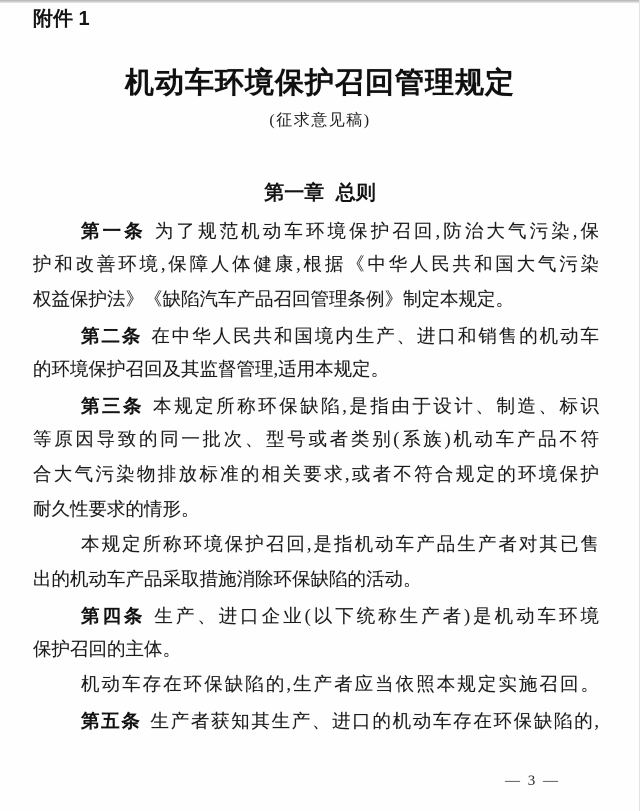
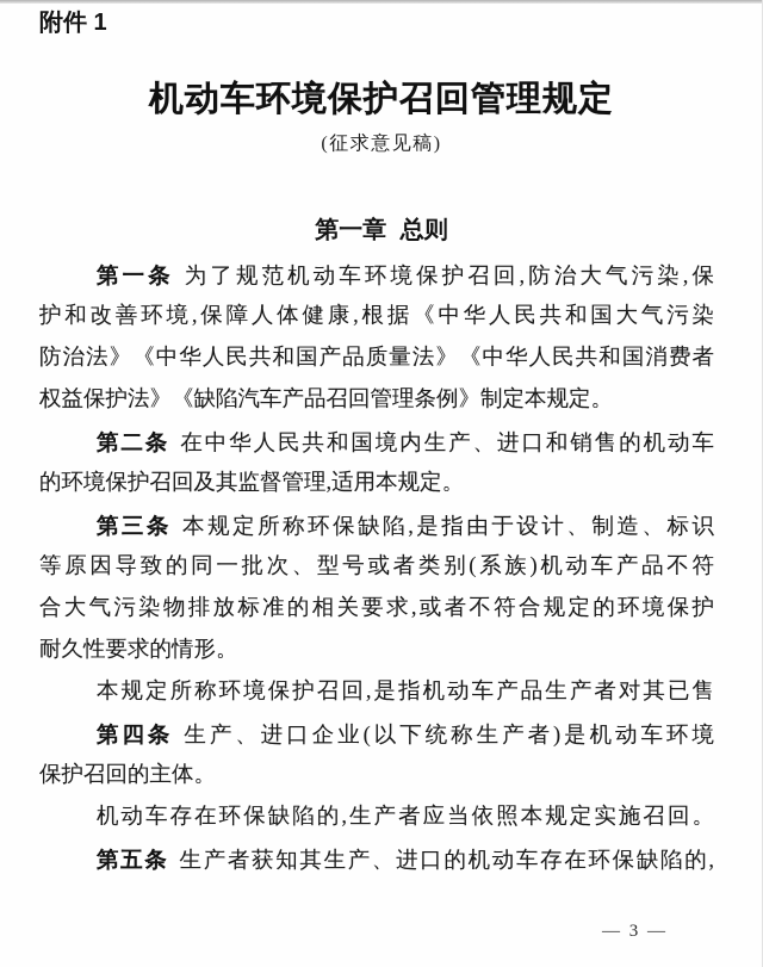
  附件 1
  机动车环境保护召回管理规定
  (征求意见稿)
  第一章 总则
  第一条 为了规范机动车环境保护召回,防治大气污染,保
  护和改善环境,保障人体健康,根据《中华人民共和国大气污染
+ 防治法》《中华人民共和国产品质量法》《中华人民共和国消费者
  权益保护法》《缺陷汽车产品召回管理条例》制定本规定。
  第二条 在中华人民共和国境内生产、进口和销售的机动车
  的环境保护召回及其监督管理,适用本规定。
  第三条 本规定所称环保缺陷,是指由于设计、制造、标识
  等原因导致的同一批次、型号或者类别(系族)机动车产品不符
  合大气污染物排放标准的相关要求,或者不符合规定的环境保护
  耐久性要求的情形。
  本规定所称环境保护召回,是指机动车产品生产者对其已售
- 出的机动车产品采取措施消除环保缺陷的活动。
  第四条 生产、进口企业(以下统称生产者)是机动车环境
  保护召回的主体。
  机动车存在环保缺陷的,生产者应当依照本规定实施召回。
  第五条 生产者获知其生产、进口的机动车存在环保缺陷的,
  — 3 —
